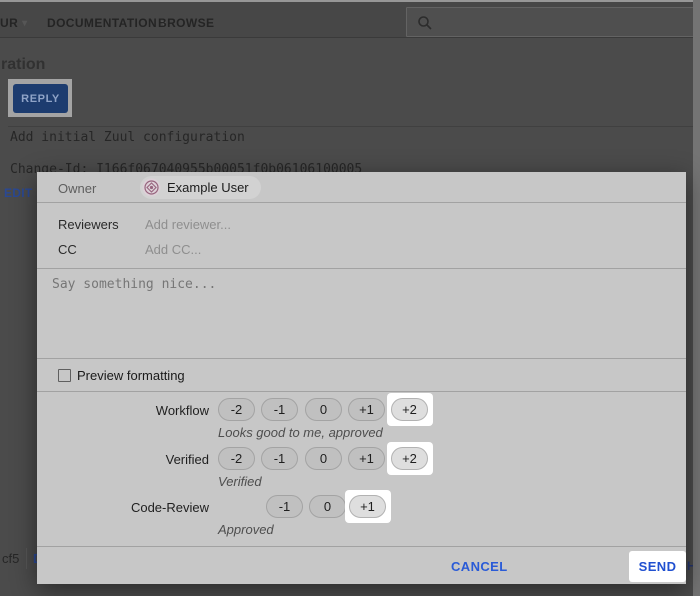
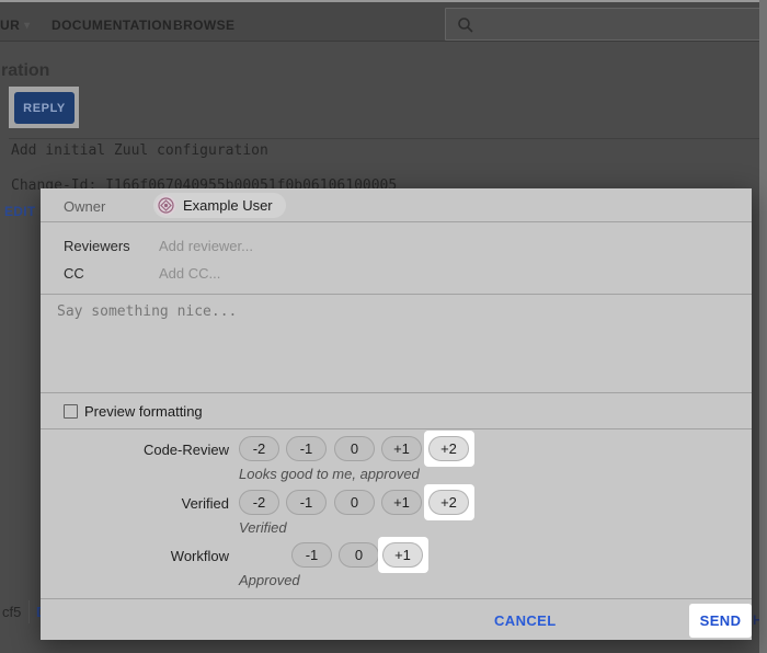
  DOCUMENTATION ▾
  BROWSE
  ration
  REPLY
  Add initial Zuul configuration
  Change-Id: I166f067040955b00051f0b06106100005
  EDIT
  cf5
  Owner
  Example User
  Reviewers
  Add reviewer...
  CC
  Add CC...
  Say something nice...
  Preview formatting
- Workflow
+ Code-Review
  -2
  -1
  0
  +1
  +2
  Looks good to me, approved
  Verified
  -2
  -1
  0
  +1
  +2
  Verified
- Code-Review
+ Workflow
  -1
  0
  +1
  Approved
  CANCEL
  SEND
